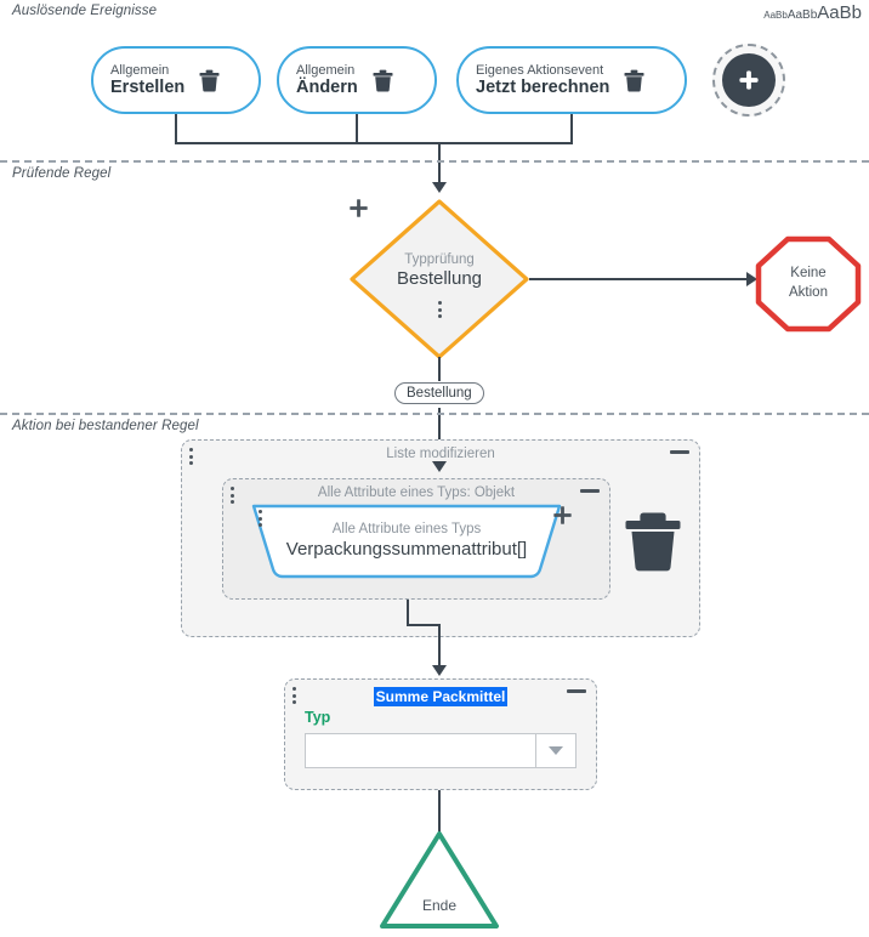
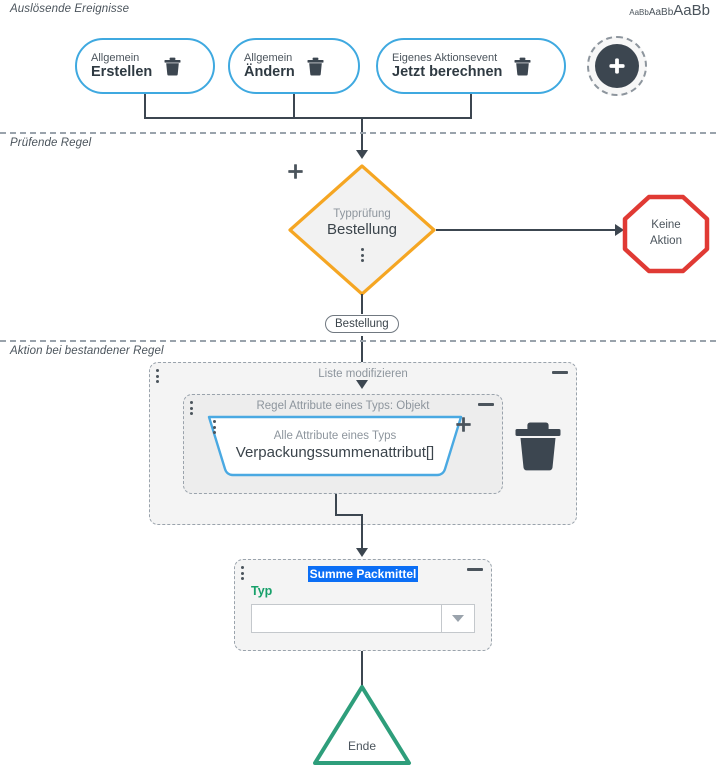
  Auslösende Ereignisse
  AaBb
  AaBb
  AaBb
  Allgemein
  Erstellen
  Allgemein
  Ändern
  Eigenes Aktionsevent
  Jetzt berechnen
  Prüfende Regel
  Typprüfung
  Bestellung
  Keine
  Aktion
  Bestellung
  Aktion bei bestandener Regel
  Liste modifizieren
- Alle Attribute eines Typs: Objekt
+ Regel Attribute eines Typs: Objekt
  Alle Attribute eines Typs
  Verpackungssummenattribut[]
  Summe Packmittel
  Typ
  Ende
